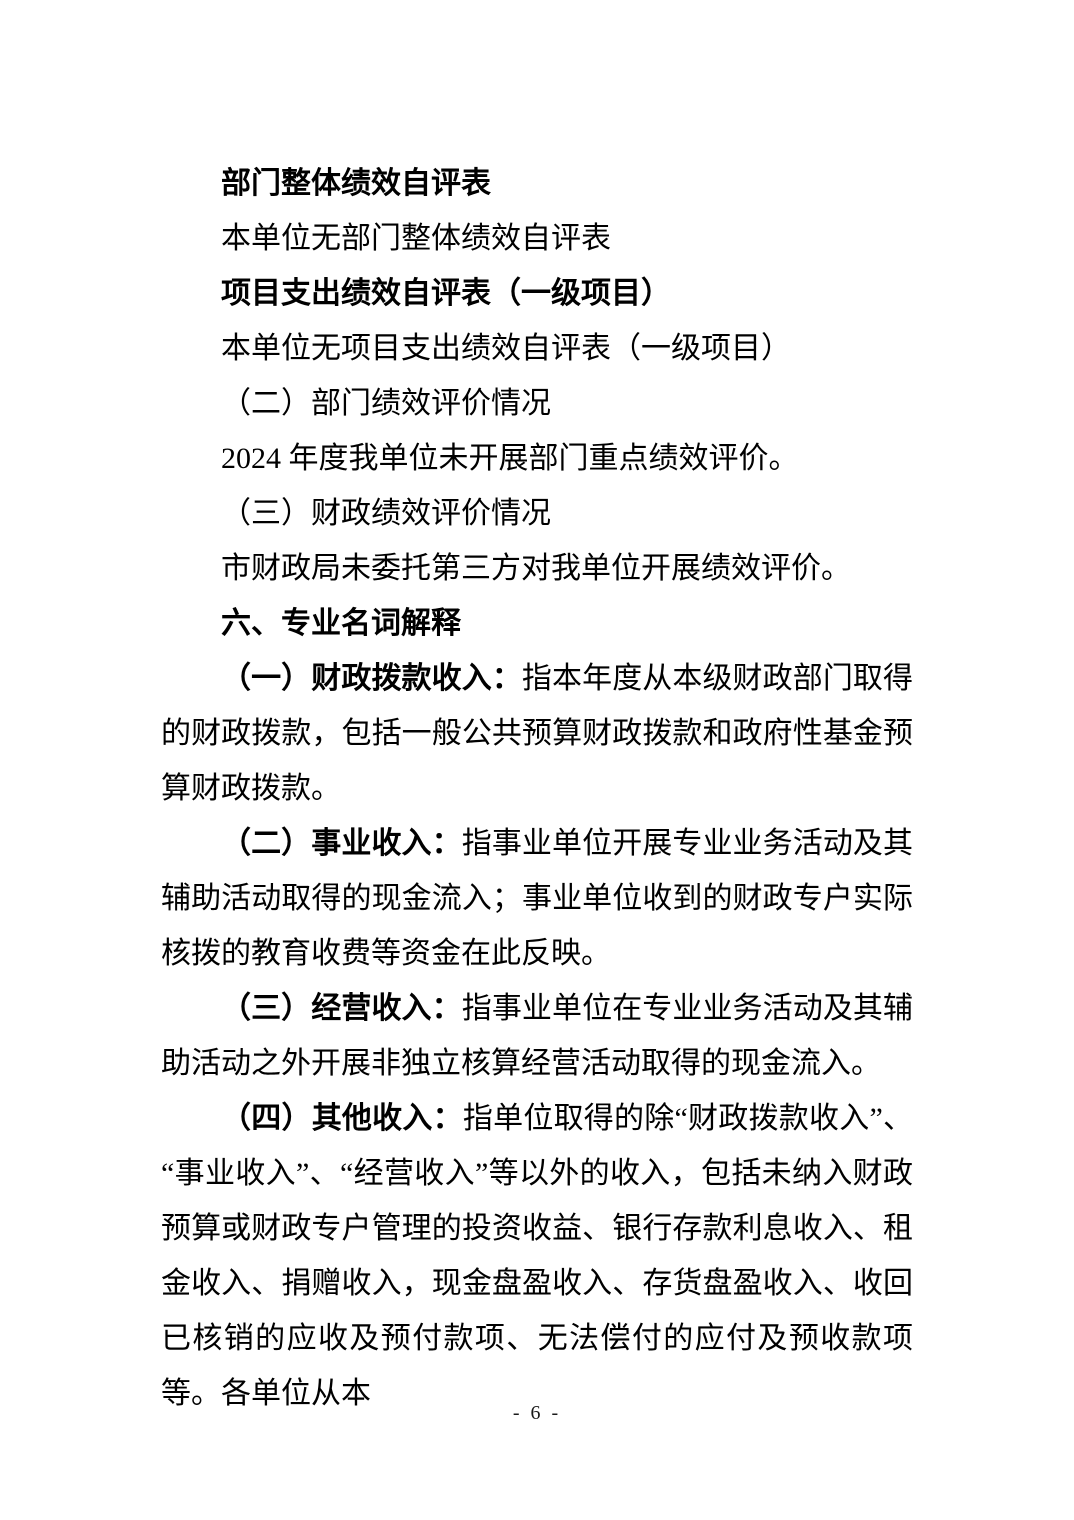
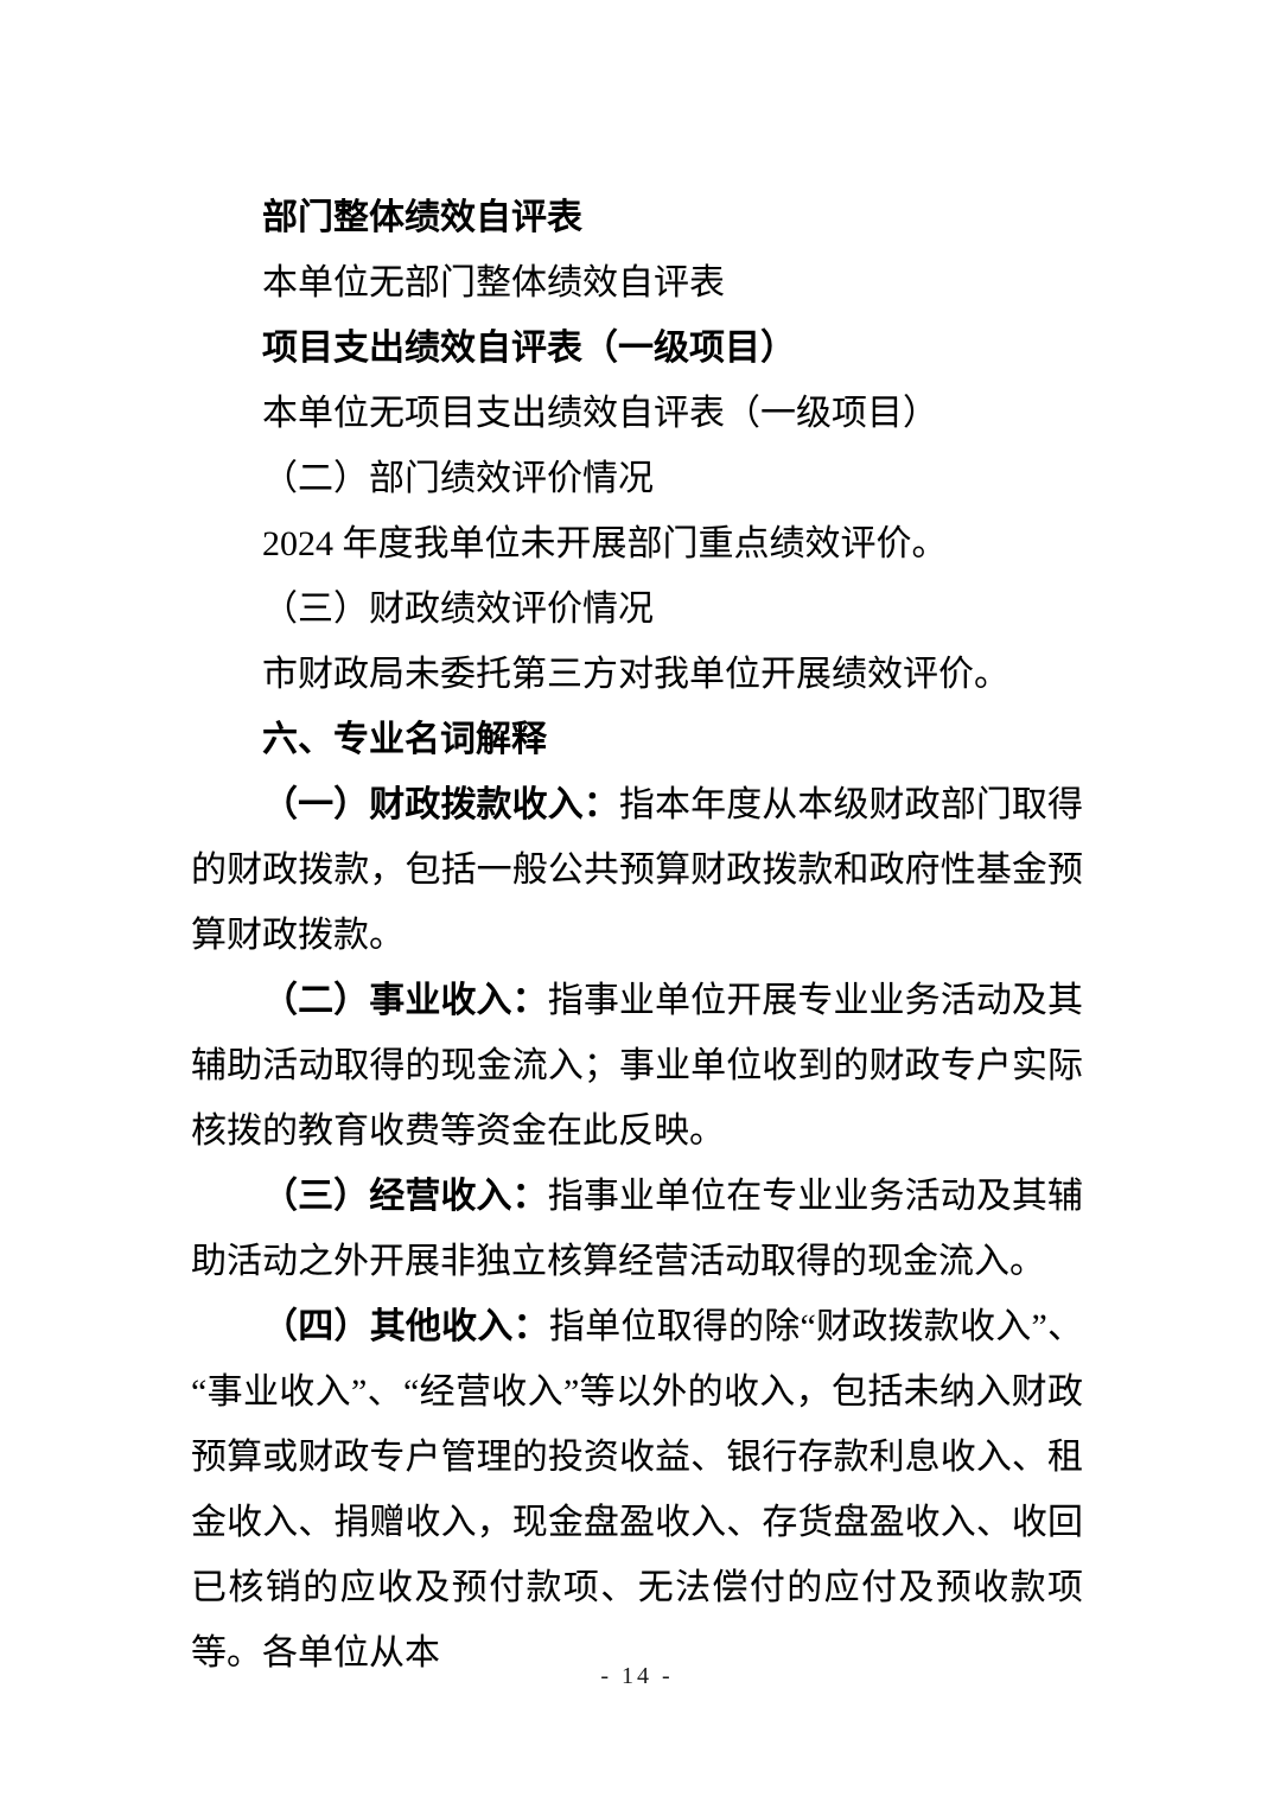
  部门整体绩效自评表
  本单位无部门整体绩效自评表
  项目支出绩效自评表（一级项目）
  本单位无项目支出绩效自评表（一级项目）
  （二）部门绩效评价情况
  2024 年度我单位未开展部门重点绩效评价。
  （三）财政绩效评价情况
  市财政局未委托第三方对我单位开展绩效评价。
  六、专业名词解释
  （一）财政拨款收入：指本年度从本级财政部门取得的财政拨款，包括一般公共预算财政拨款和政府性基金预算财政拨款。
  （二）事业收入：指事业单位开展专业业务活动及其辅助活动取得的现金流入；事业单位收到的财政专户实际核拨的教育收费等资金在此反映。
  （三）经营收入：指事业单位在专业业务活动及其辅助活动之外开展非独立核算经营活动取得的现金流入。
  （四）其他收入：指单位取得的除“财政拨款收入”、“事业收入”、“经营收入”等以外的收入，包括未纳入财政预算或财政专户管理的投资收益、银行存款利息收入、租金收入、捐赠收入，现金盘盈收入、存货盘盈收入、收回已核销的应收及预付款项、无法偿付的应付及预收款项等。各单位从本
- - 6 -
+ - 14 -
